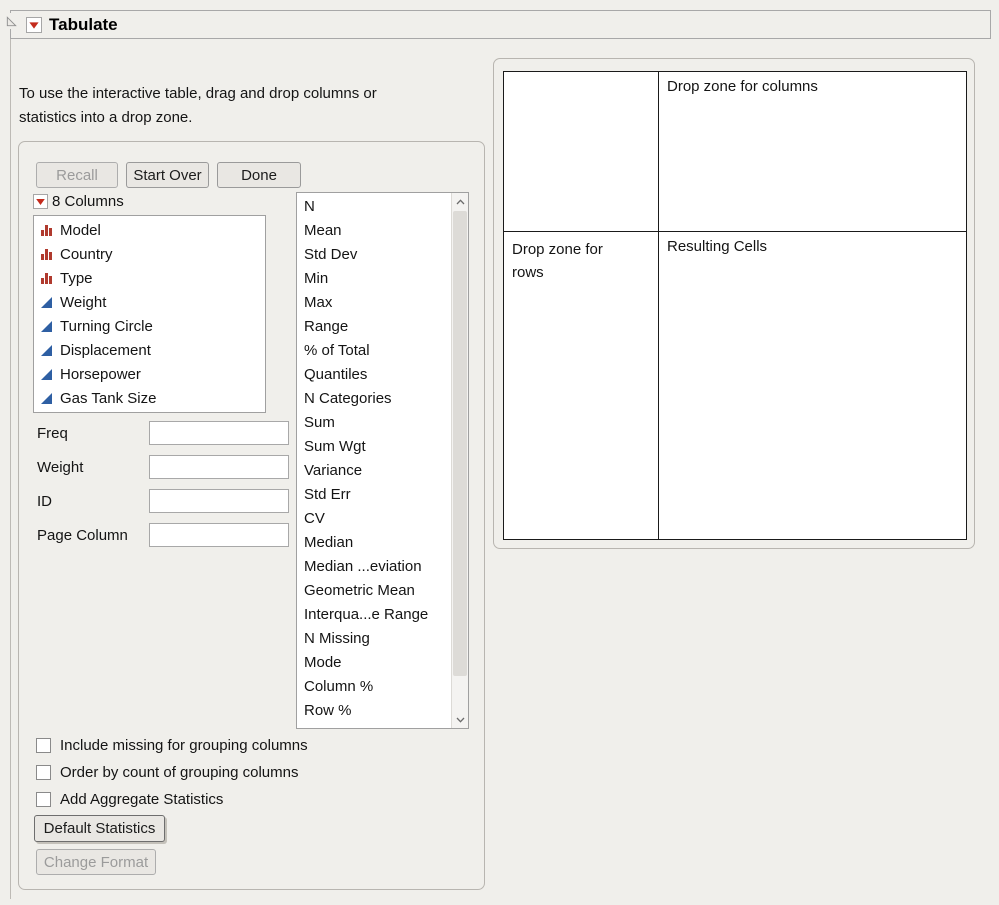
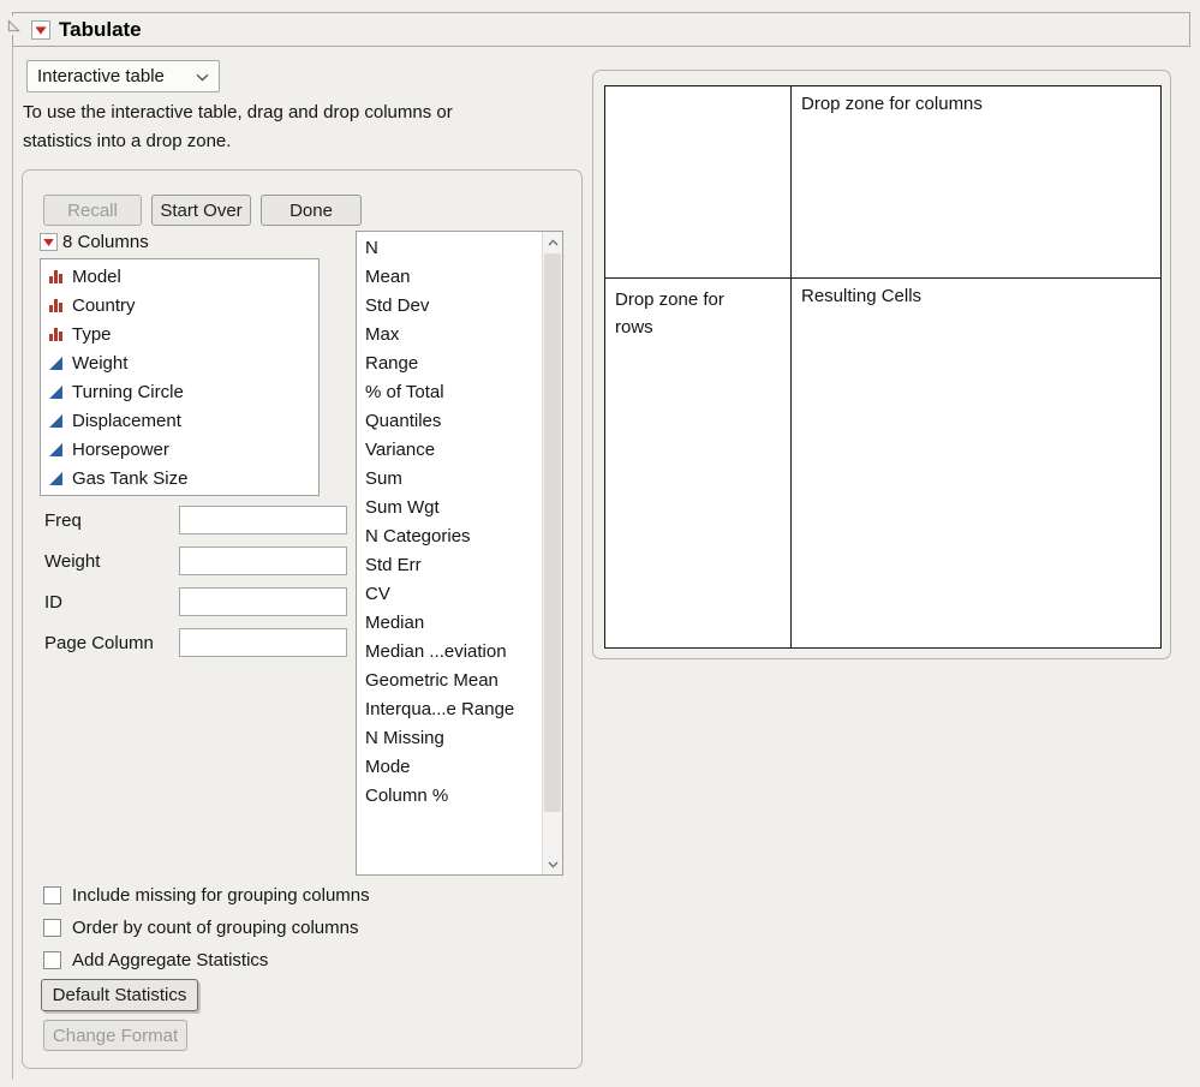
  Tabulate
+ Interactive table
  To use the interactive table, drag and drop columns or
  statistics into a drop zone.
  Recall
  Start Over
  Done
  8 Columns
  Model
  Country
  Type
  Weight
  Turning Circle
  Displacement
  Horsepower
  Gas Tank Size
  Freq
  Weight
  ID
  Page Column
  N
  Mean
  Std Dev
- Min
  Max
  Range
  % of Total
  Quantiles
- N Categories
+ Variance
  Sum
  Sum Wgt
- Variance
+ N Categories
  Std Err
  CV
  Median
  Median ...eviation
  Geometric Mean
  Interqua...e Range
  N Missing
  Mode
  Column %
- Row %
  Include missing for grouping columns
  Order by count of grouping columns
  Add Aggregate Statistics
  Default Statistics
  Change Format
  Drop zone for columns
  Drop zone for rows
  Resulting Cells
